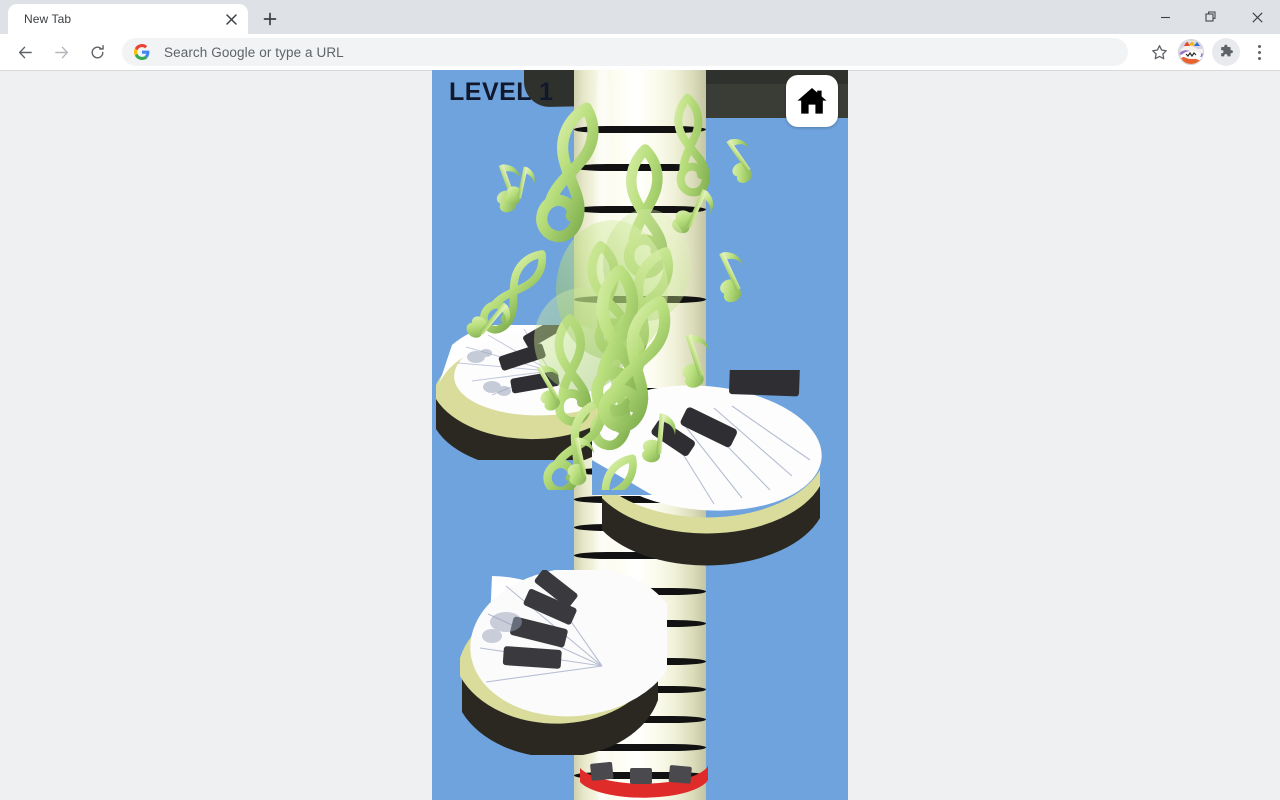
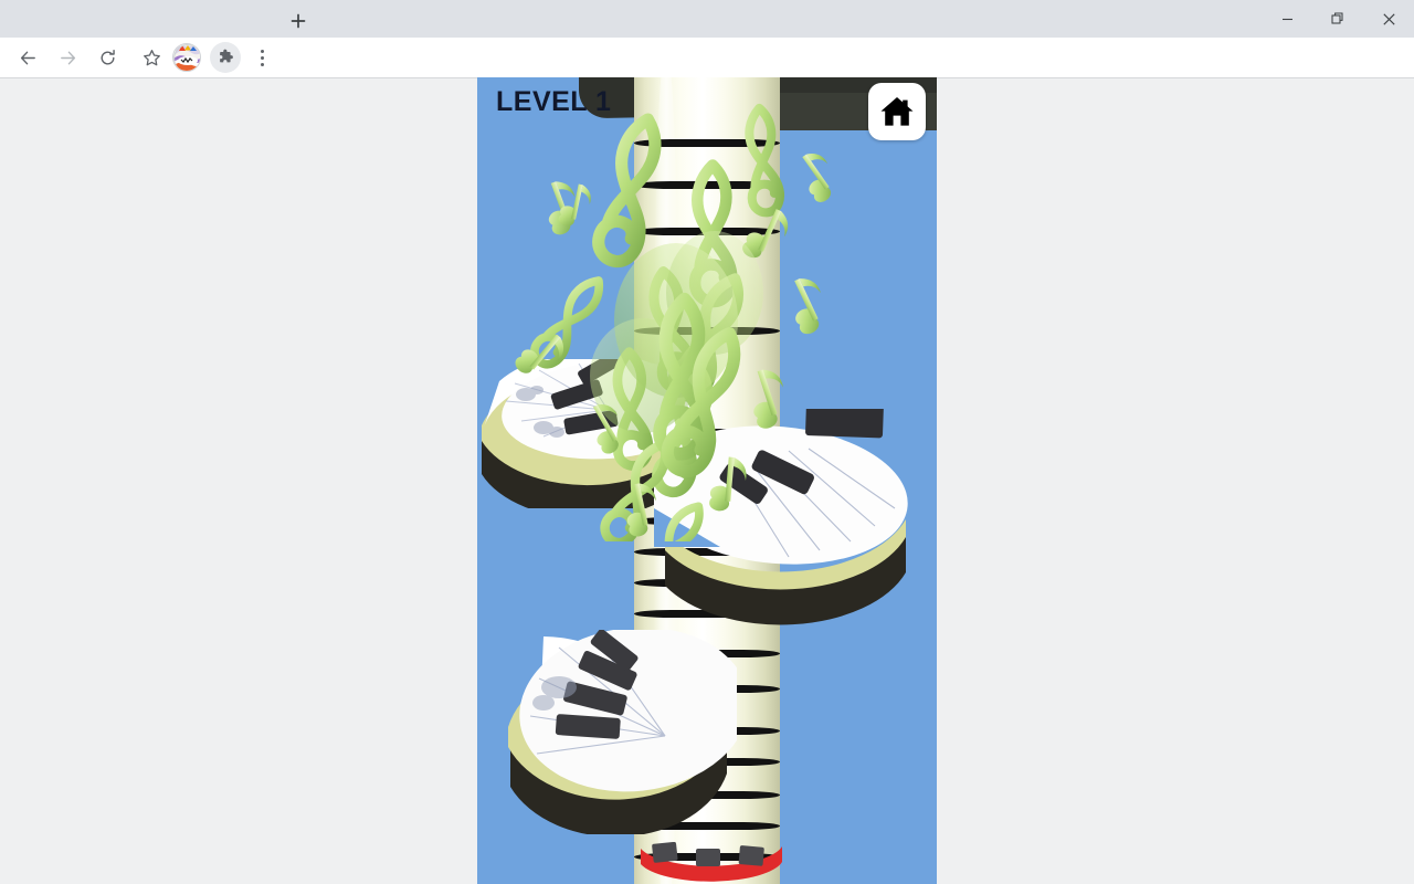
- New Tab
- Search Google or type a URL
  LEVEL 1
